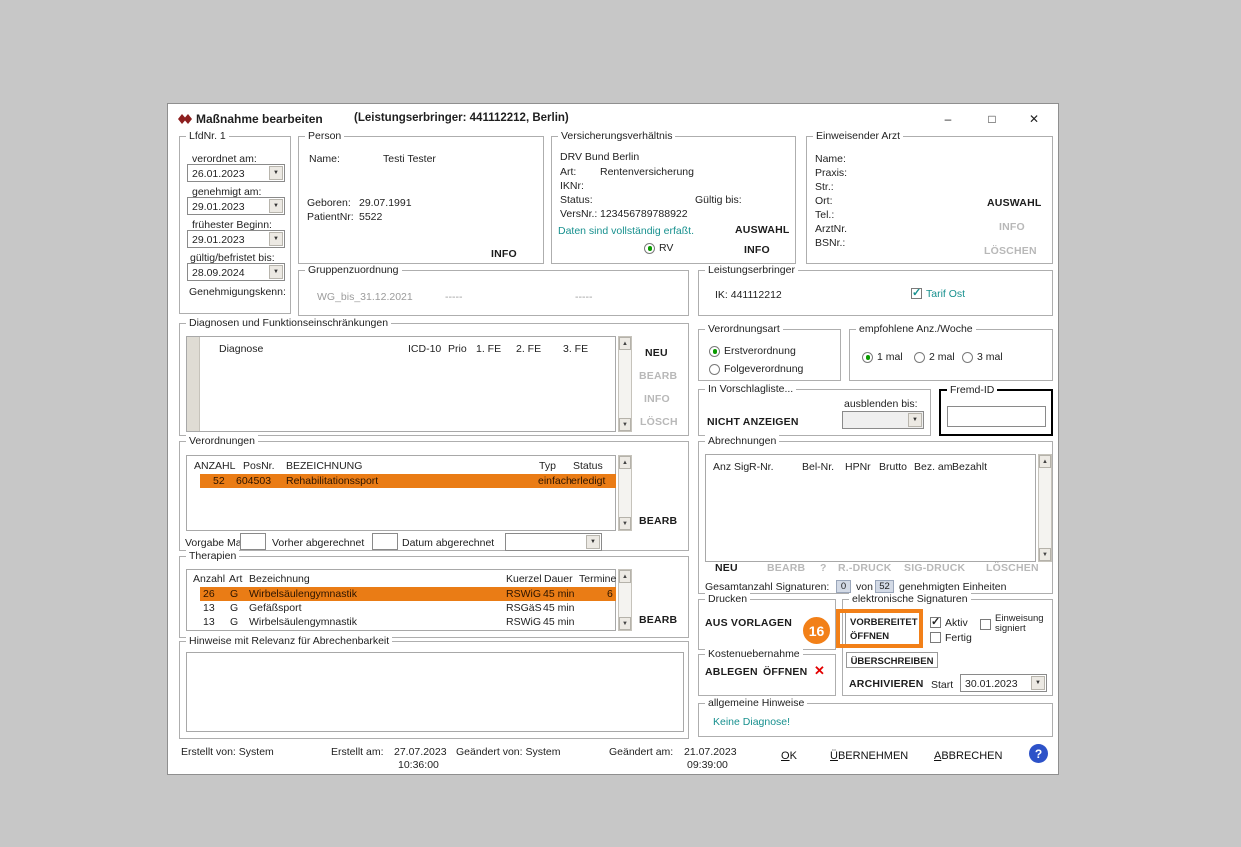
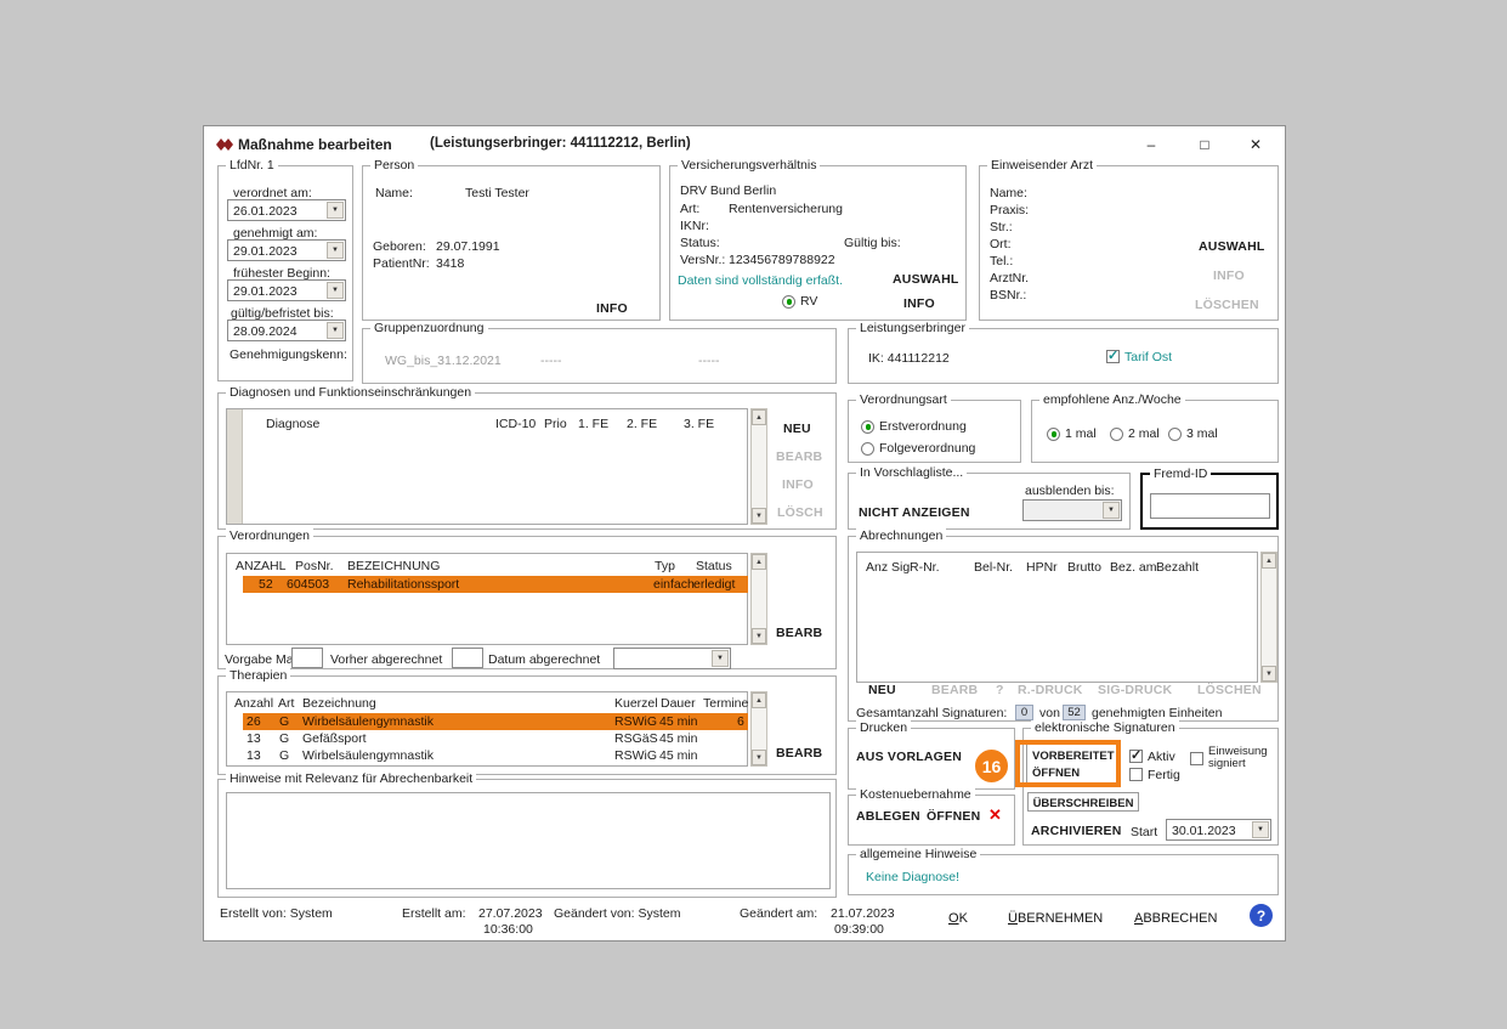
  Maßnahme bearbeiten
  (Leistungserbringer: 441112212, Berlin)
  –
  □
  ✕
  LfdNr. 1
  verordnet am:
  26.01.2023
  genehmigt am:
  29.01.2023
  frühester Beginn:
  29.01.2023
  gültig/befristet bis:
  28.09.2024
  Genehmigungskenn:
  Person
  Name:
  Testi Tester
  Geboren:
  29.07.1991
  PatientNr:
- 5522
+ 3418
  INFO
  Versicherungsverhältnis
  DRV Bund Berlin
  Art:
  Rentenversicherung
  IKNr:
  Status:
  Gültig bis:
  VersNr.:
  123456789788922
  Daten sind vollständig erfaßt.
  AUSWAHL
  RV
  INFO
  Einweisender Arzt
  Name:
  Praxis:
  Str.:
  Ort:
  Tel.:
  ArztNr.
  BSNr.:
  AUSWAHL
  INFO
  LÖSCHEN
  Gruppenzuordnung
  WG_bis_31.12.2021
  -----
  -----
  Leistungserbringer
  IK: 441112212
  ✓
  Tarif Ost
  Diagnosen und Funktionseinschränkungen
  Diagnose
  ICD-10
  Prio
  1. FE
  2. FE
  3. FE
  NEU
  BEARB
  INFO
  LÖSCH
  Verordnungsart
  Erstverordnung
  Folgeverordnung
  empfohlene Anz./Woche
  1 mal
  2 mal
  3 mal
  In Vorschlagliste...
  NICHT ANZEIGEN
  ausblenden bis:
  Fremd-ID
  Verordnungen
  ANZAHL
  PosNr.
  BEZEICHNUNG
  Typ
  Status
  52
  604503
  Rehabilitationssport
  einfach
  erledigt
  BEARB
  Vorgabe Ma
  Vorher abgerechnet
  Datum abgerechnet
  Abrechnungen
  Anz Sig
  R-Nr.
  Bel-Nr.
  HPNr
  Brutto
  Bez. am
  Bezahlt
  NEU
  BEARB
  ?
  R.-DRUCK
  SIG-DRUCK
  LÖSCHEN
  Gesamtanzahl Signaturen:
  0
  von
  52
  genehmigten Einheiten
  Therapien
  Anzahl
  Art
  Bezeichnung
  Kuerzel
  Dauer
  Termine
  26
  G
  Wirbelsäulengymnastik
  RSWiG
  45 min
  6
  13
  G
  Gefäßsport
  RSGäS
  45 min
  13
  G
  Wirbelsäulengymnastik
  RSWiG
  45 min
  BEARB
  Hinweise mit Relevanz für Abrechenbarkeit
  Drucken
  AUS VORLAGEN
  elektronische Signaturen
  VORBEREITET
  ÖFFNEN
  ✓
  Aktiv
  Fertig
  Einweisung
  signiert
  ÜBERSCHREIBEN
  ARCHIVIEREN
  Start
  30.01.2023
  Kostenuebernahme
  ABLEGEN
  ÖFFNEN
  ✕
  allgemeine Hinweise
  Keine Diagnose!
  Erstellt von: System
  Erstellt am:
  27.07.2023
  10:36:00
  Geändert von: System
  Geändert am:
  21.07.2023
  09:39:00
  OK
  ÜBERNEHMEN
  ABBRECHEN
  ?
  16
